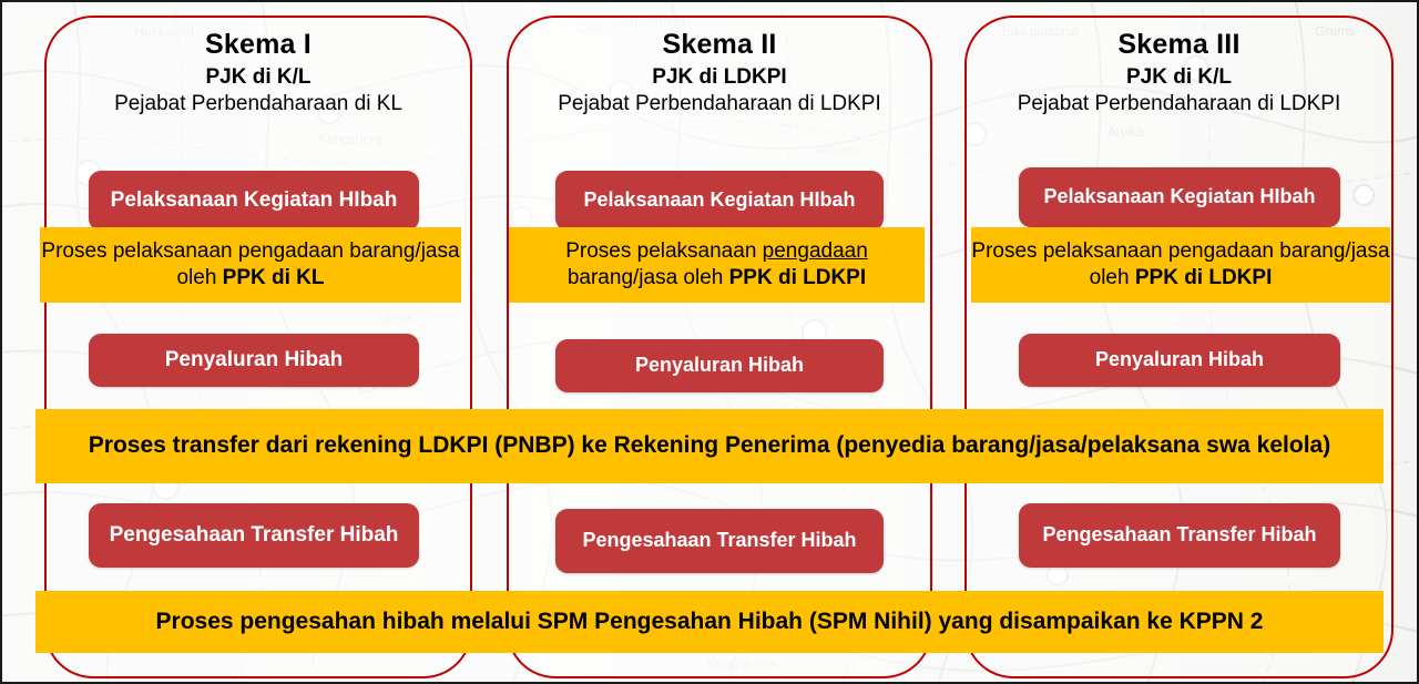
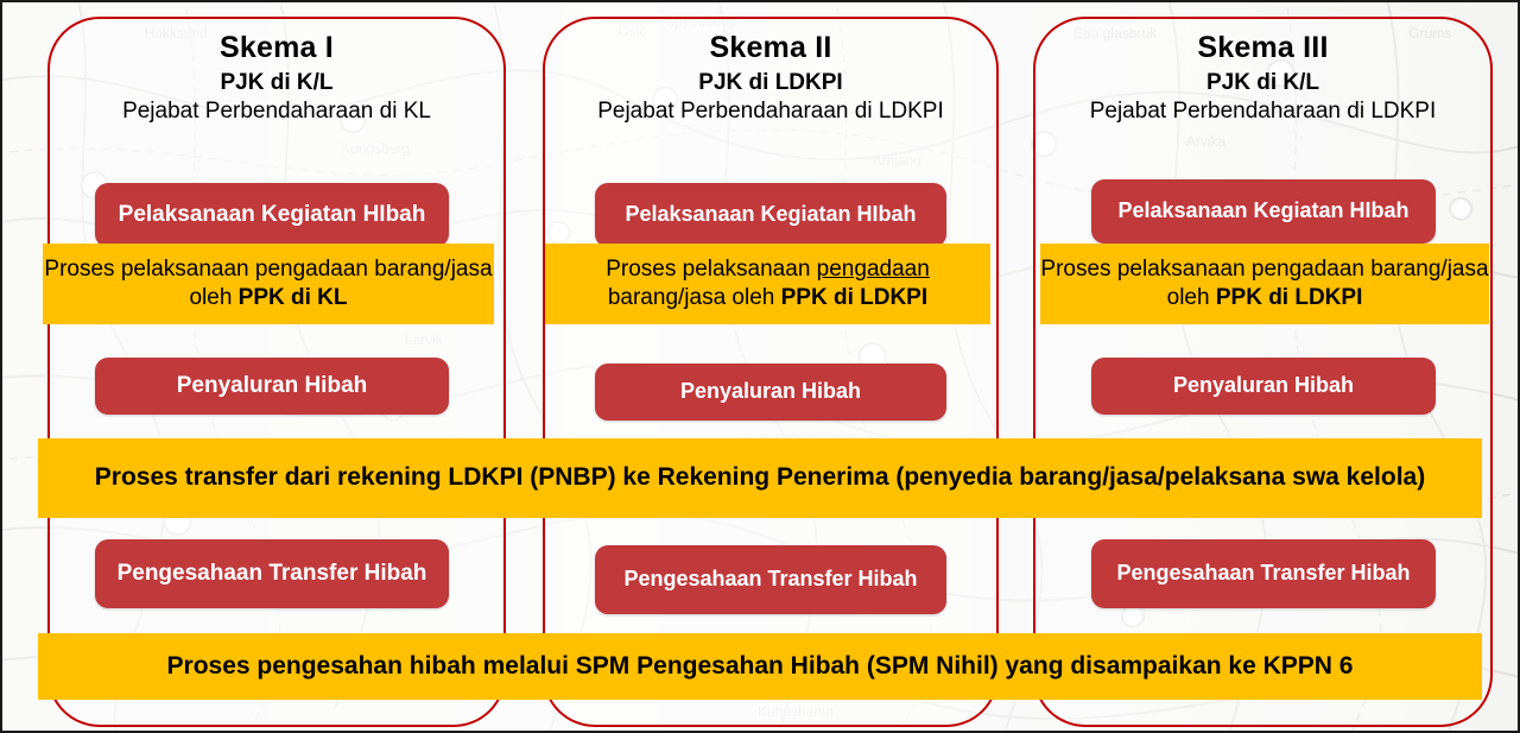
  Skema I
  PJK di K/L
  Pejabat Perbendaharaan di KL
  Skema II
  PJK di LDKPI
  Pejabat Perbendaharaan di LDKPI
  Skema III
  PJK di K/L
  Pejabat Perbendaharaan di LDKPI
  Pelaksanaan Kegiatan HIbah
  Pelaksanaan Kegiatan HIbah
  Pelaksanaan Kegiatan HIbah
  Proses pelaksanaan pengadaan barang/jasa oleh PPK di KL
  Proses pelaksanaan pengadaan barang/jasa oleh PPK di LDKPI
  Proses pelaksanaan pengadaan barang/jasa oleh PPK di LDKPI
  Penyaluran Hibah
  Penyaluran Hibah
  Penyaluran Hibah
  Proses transfer dari rekening LDKPI (PNBP) ke Rekening Penerima (penyedia barang/jasa/pelaksana swa kelola)
  Pengesahaan Transfer Hibah
  Pengesahaan Transfer Hibah
  Pengesahaan Transfer Hibah
- Proses pengesahan hibah melalui SPM Pengesahan Hibah (SPM Nihil) yang disampaikan ke KPPN 2
+ Proses pengesahan hibah melalui SPM Pengesahan Hibah (SPM Nihil) yang disampaikan ke KPPN 6
